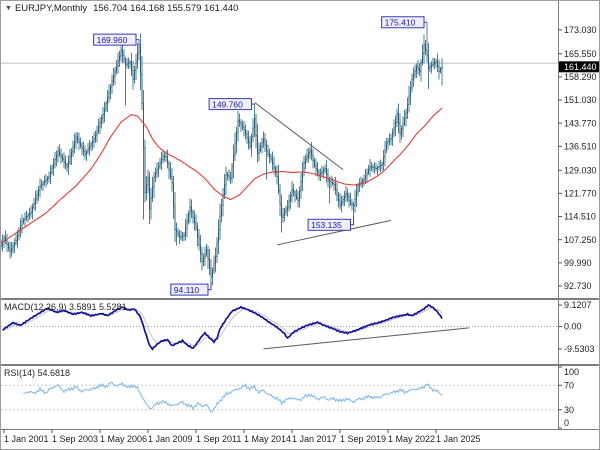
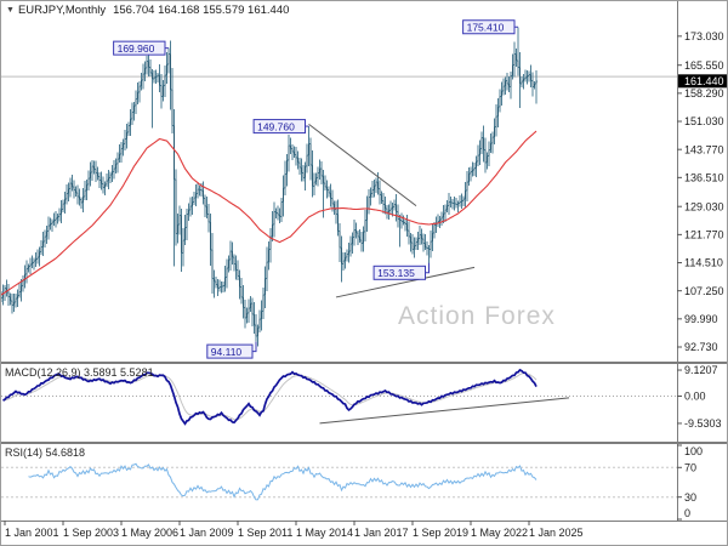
  EURJPY,Monthly 156.704 164.168 155.579 161.440
+ Action Forex
  MACD(12,26,9) 3.5891 5.5281
  RSI(14) 54.6818
  169.960
  175.410
  149.760
  153.135
  94.110
  173.030
  165.550
  158.290
  151.030
  143.770
  136.510
  129.030
  121.770
  114.510
  107.250
  99.990
  92.730
  161.440
  1 Jan 2001
  1 Sep 2003
  1 May 2006
  1 Jan 2009
  1 Sep 2011
  1 May 2014
  1 Jan 2017
  1 Sep 2019
  1 May 2022
  1 Jan 2025
  9.1207
  0.00
  -9.5303
  100
  70
  30
  0
